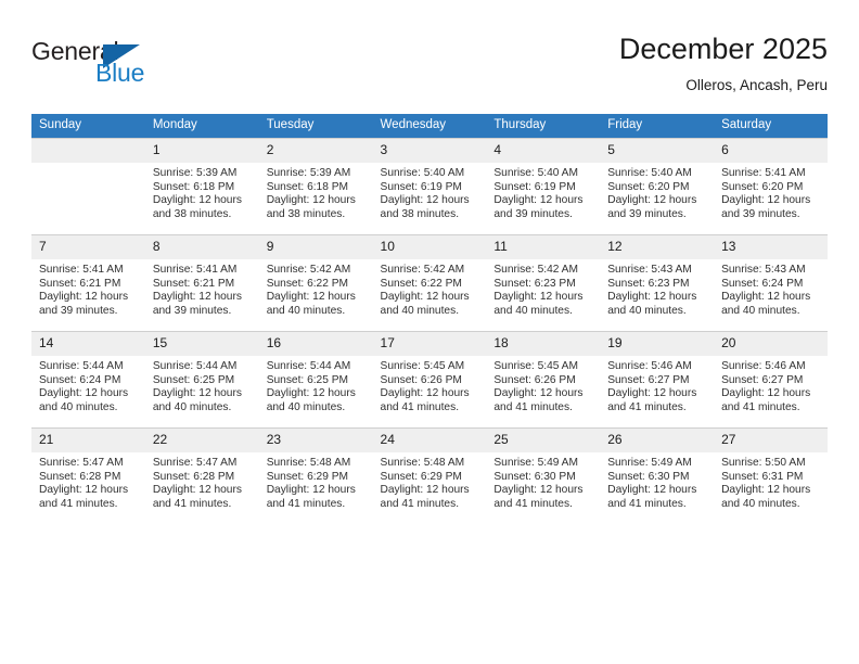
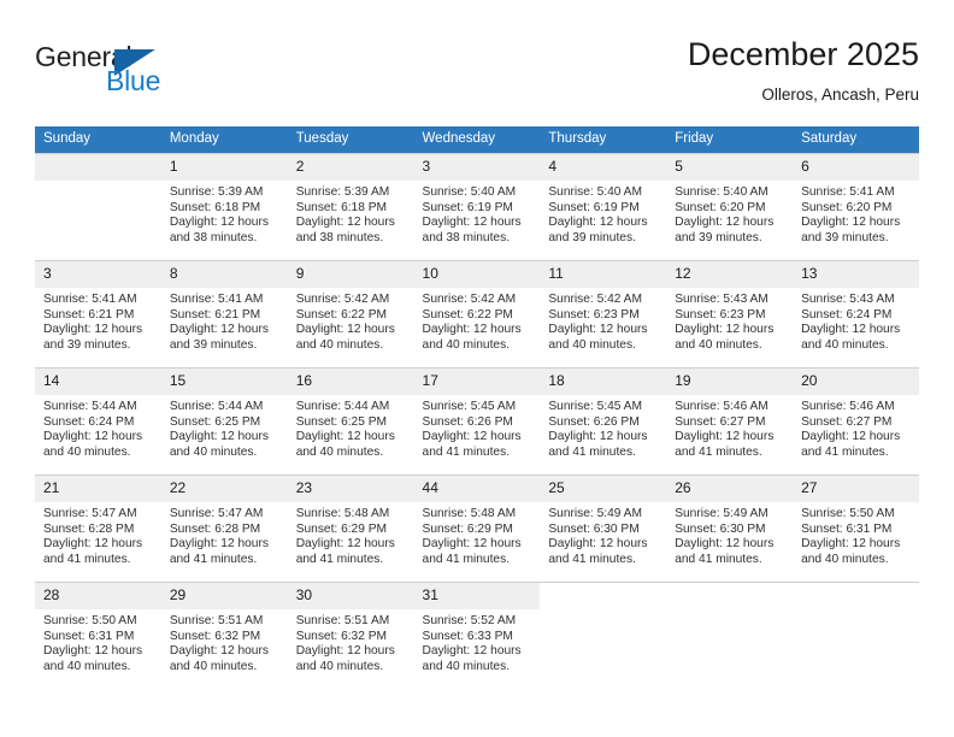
  General
  Blue
  December 2025
  Olleros, Ancash, Peru
  Sunday	Monday	Tuesday	Wednesday	Thursday	Friday	Saturday
  	1Sunrise: 5:39 AMSunset: 6:18 PMDaylight: 12 hoursand 38 minutes.	2Sunrise: 5:39 AMSunset: 6:18 PMDaylight: 12 hoursand 38 minutes.	3Sunrise: 5:40 AMSunset: 6:19 PMDaylight: 12 hoursand 38 minutes.	4Sunrise: 5:40 AMSunset: 6:19 PMDaylight: 12 hoursand 39 minutes.	5Sunrise: 5:40 AMSunset: 6:20 PMDaylight: 12 hoursand 39 minutes.	6Sunrise: 5:41 AMSunset: 6:20 PMDaylight: 12 hoursand 39 minutes.
- 7Sunrise: 5:41 AMSunset: 6:21 PMDaylight: 12 hoursand 39 minutes.	8Sunrise: 5:41 AMSunset: 6:21 PMDaylight: 12 hoursand 39 minutes.	9Sunrise: 5:42 AMSunset: 6:22 PMDaylight: 12 hoursand 40 minutes.	10Sunrise: 5:42 AMSunset: 6:22 PMDaylight: 12 hoursand 40 minutes.	11Sunrise: 5:42 AMSunset: 6:23 PMDaylight: 12 hoursand 40 minutes.	12Sunrise: 5:43 AMSunset: 6:23 PMDaylight: 12 hoursand 40 minutes.	13Sunrise: 5:43 AMSunset: 6:24 PMDaylight: 12 hoursand 40 minutes.
+ 3Sunrise: 5:41 AMSunset: 6:21 PMDaylight: 12 hoursand 39 minutes.	8Sunrise: 5:41 AMSunset: 6:21 PMDaylight: 12 hoursand 39 minutes.	9Sunrise: 5:42 AMSunset: 6:22 PMDaylight: 12 hoursand 40 minutes.	10Sunrise: 5:42 AMSunset: 6:22 PMDaylight: 12 hoursand 40 minutes.	11Sunrise: 5:42 AMSunset: 6:23 PMDaylight: 12 hoursand 40 minutes.	12Sunrise: 5:43 AMSunset: 6:23 PMDaylight: 12 hoursand 40 minutes.	13Sunrise: 5:43 AMSunset: 6:24 PMDaylight: 12 hoursand 40 minutes.
  14Sunrise: 5:44 AMSunset: 6:24 PMDaylight: 12 hoursand 40 minutes.	15Sunrise: 5:44 AMSunset: 6:25 PMDaylight: 12 hoursand 40 minutes.	16Sunrise: 5:44 AMSunset: 6:25 PMDaylight: 12 hoursand 40 minutes.	17Sunrise: 5:45 AMSunset: 6:26 PMDaylight: 12 hoursand 41 minutes.	18Sunrise: 5:45 AMSunset: 6:26 PMDaylight: 12 hoursand 41 minutes.	19Sunrise: 5:46 AMSunset: 6:27 PMDaylight: 12 hoursand 41 minutes.	20Sunrise: 5:46 AMSunset: 6:27 PMDaylight: 12 hoursand 41 minutes.
- 21Sunrise: 5:47 AMSunset: 6:28 PMDaylight: 12 hoursand 41 minutes.	22Sunrise: 5:47 AMSunset: 6:28 PMDaylight: 12 hoursand 41 minutes.	23Sunrise: 5:48 AMSunset: 6:29 PMDaylight: 12 hoursand 41 minutes.	24Sunrise: 5:48 AMSunset: 6:29 PMDaylight: 12 hoursand 41 minutes.	25Sunrise: 5:49 AMSunset: 6:30 PMDaylight: 12 hoursand 41 minutes.	26Sunrise: 5:49 AMSunset: 6:30 PMDaylight: 12 hoursand 41 minutes.	27Sunrise: 5:50 AMSunset: 6:31 PMDaylight: 12 hoursand 40 minutes.
+ 21Sunrise: 5:47 AMSunset: 6:28 PMDaylight: 12 hoursand 41 minutes.	22Sunrise: 5:47 AMSunset: 6:28 PMDaylight: 12 hoursand 41 minutes.	23Sunrise: 5:48 AMSunset: 6:29 PMDaylight: 12 hoursand 41 minutes.	44Sunrise: 5:48 AMSunset: 6:29 PMDaylight: 12 hoursand 41 minutes.	25Sunrise: 5:49 AMSunset: 6:30 PMDaylight: 12 hoursand 41 minutes.	26Sunrise: 5:49 AMSunset: 6:30 PMDaylight: 12 hoursand 41 minutes.	27Sunrise: 5:50 AMSunset: 6:31 PMDaylight: 12 hoursand 40 minutes.
+ 28Sunrise: 5:50 AMSunset: 6:31 PMDaylight: 12 hoursand 40 minutes.	29Sunrise: 5:51 AMSunset: 6:32 PMDaylight: 12 hoursand 40 minutes.	30Sunrise: 5:51 AMSunset: 6:32 PMDaylight: 12 hoursand 40 minutes.	31Sunrise: 5:52 AMSunset: 6:33 PMDaylight: 12 hoursand 40 minutes.
